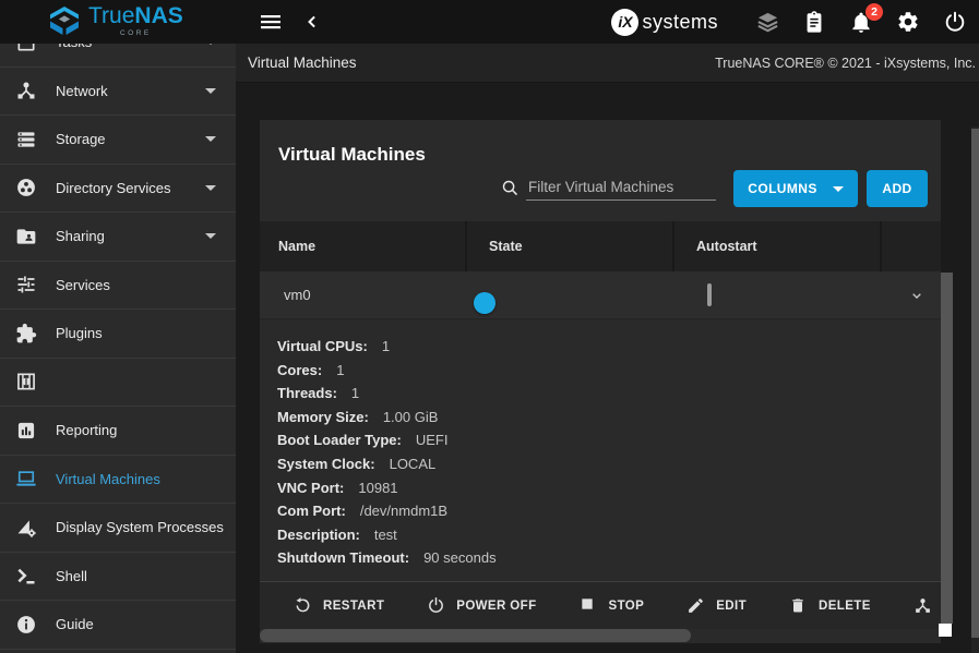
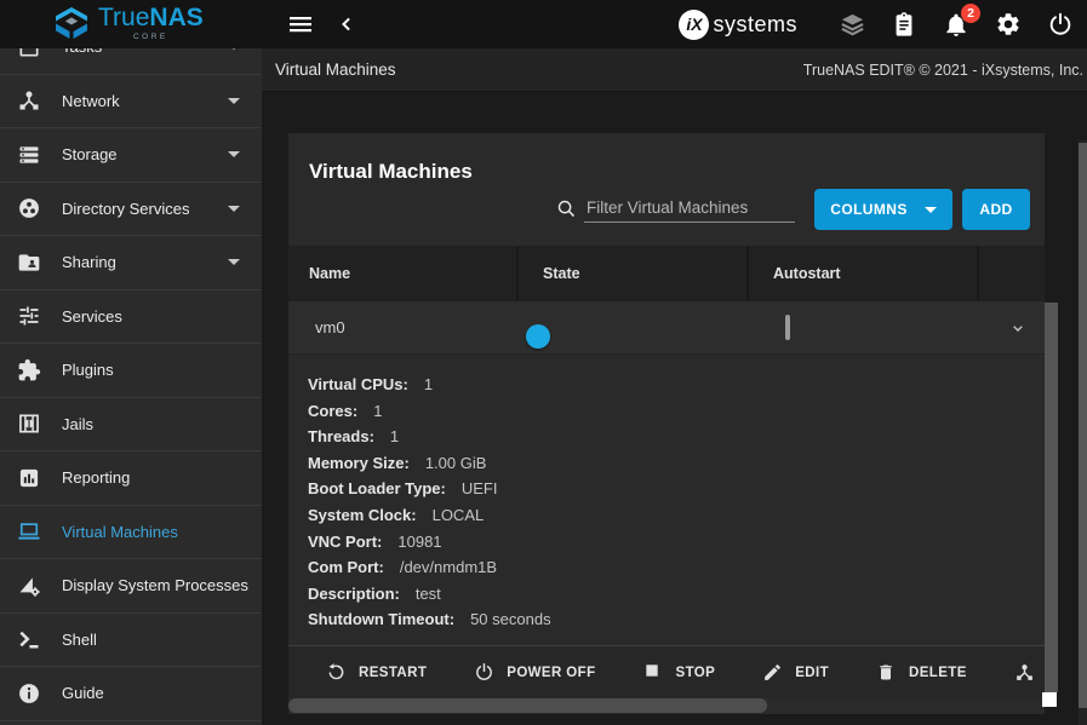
  TrueNAS
  iX
  systems
  2
  Network
  Storage
  Directory Services
  Sharing
  Services
  Plugins
+ Jails
  Reporting
  Virtual Machines
  Display System Processes
  Shell
  Guide
  Virtual Machines
- TrueNAS CORE® © 2021 - iXsystems, Inc.
+ TrueNAS EDIT® © 2021 - iXsystems, Inc.
  Virtual Machines
  Filter Virtual Machines
  COLUMNS
  ADD
  Name
  State
  Autostart
  vm0
  Virtual CPUs: 1
  Cores: 1
  Threads: 1
  Memory Size: 1.00 GiB
  Boot Loader Type: UEFI
  System Clock: LOCAL
  VNC Port: 10981
  Com Port: /dev/nmdm1B
  Description: test
- Shutdown Timeout: 90 seconds
+ Shutdown Timeout: 50 seconds
  RESTART
  POWER OFF
  STOP
  EDIT
  DELETE
